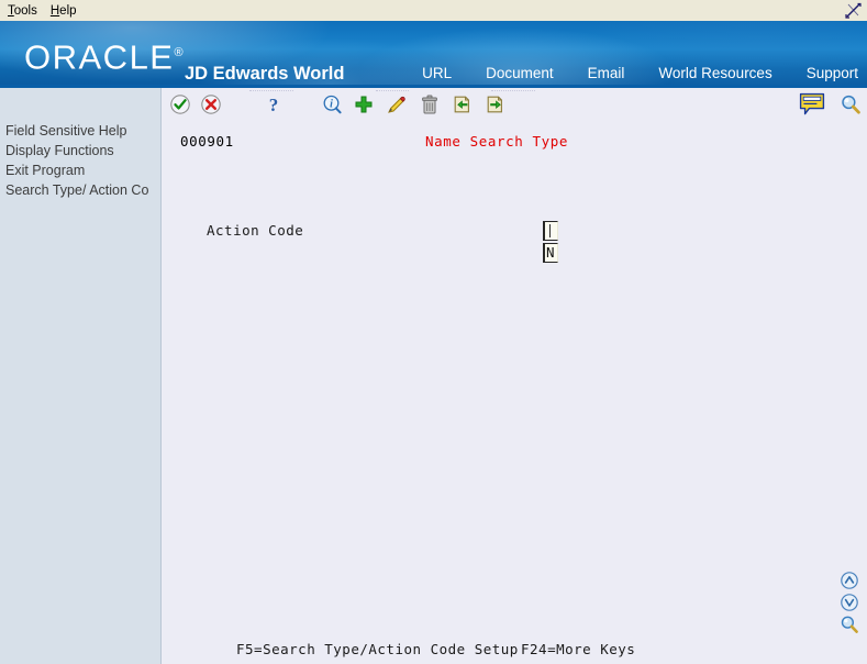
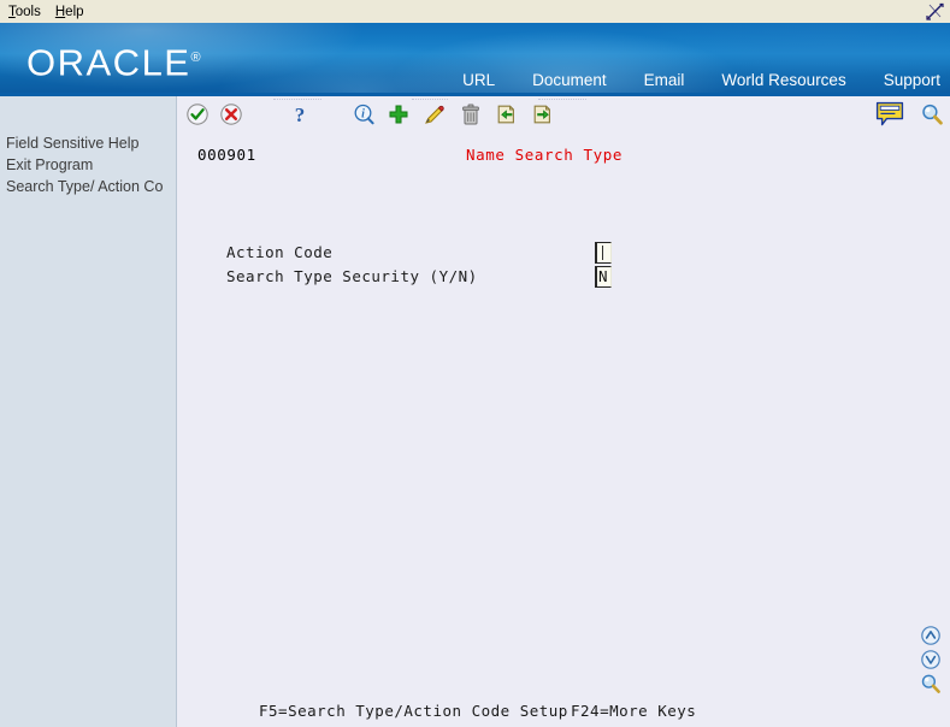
  Tools
  Help
  ORACLE®
- JD Edwards World
  URL
  Document
  Email
  World Resources
  Support
  Field Sensitive Help
- Display Functions
  Exit Program
  Search Type/ Action Co
  ?
  i
  000901
  Name Search Type
  Action Code
+ Search Type Security (Y/N)
  N
  F5=Search Type/Action Code Setup
  F24=More Keys
